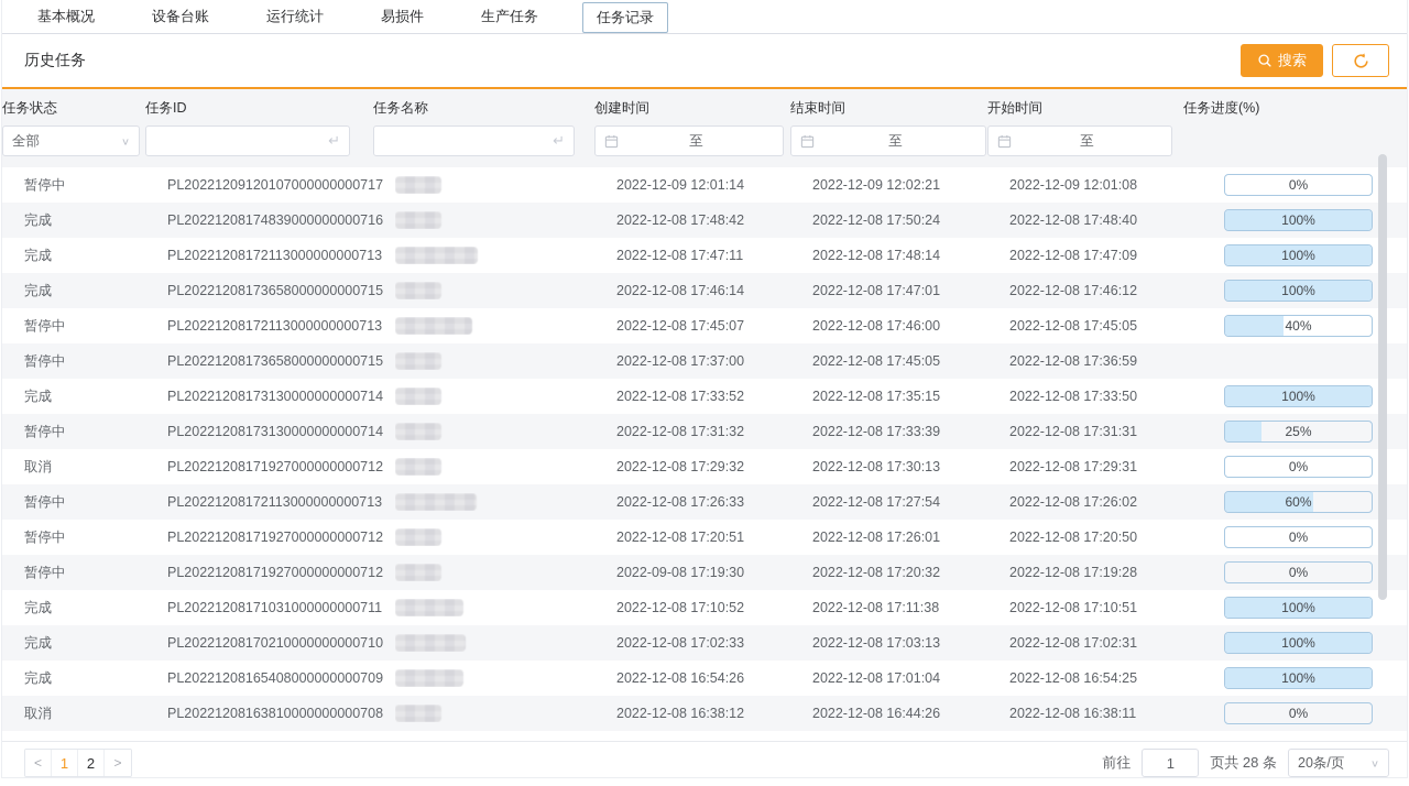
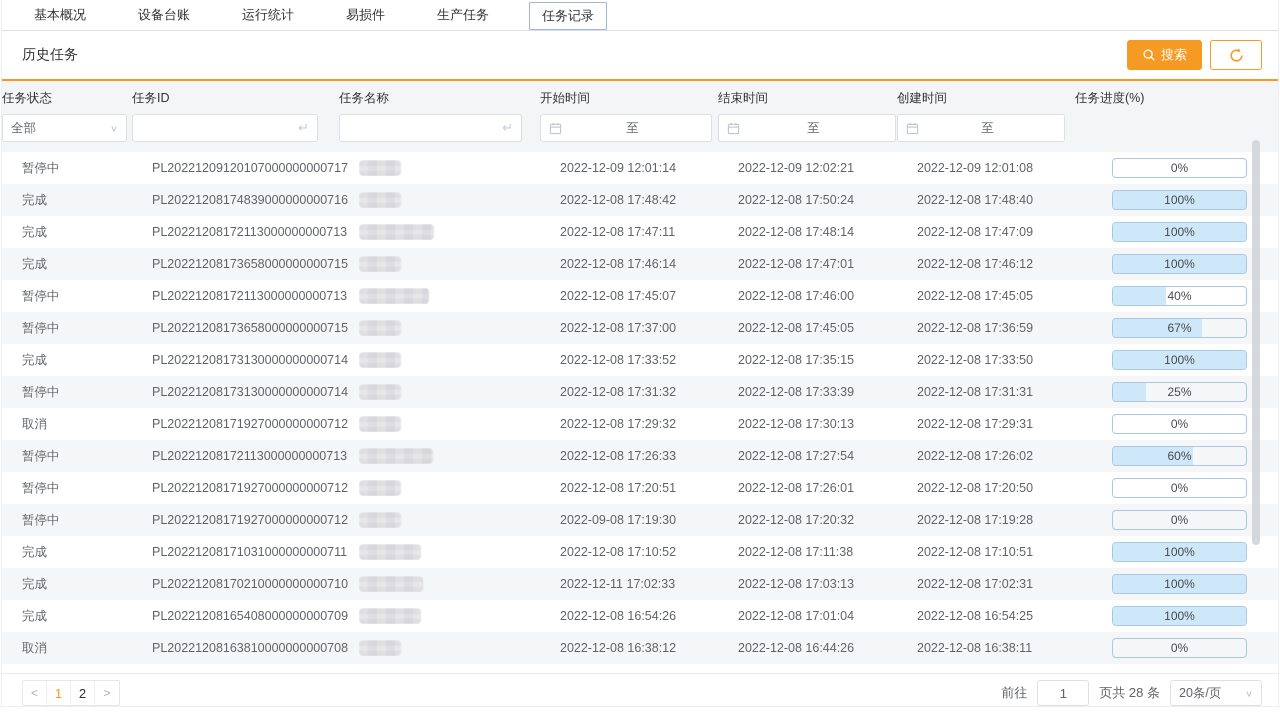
  基本概况
  设备台账
  运行统计
  易损件
  生产任务
  任务记录
  历史任务
  搜索
  任务状态
  全部
  ∨
  任务ID
  ↵
  任务名称
  ↵
- 创建时间
+ 开始时间
  至
  结束时间
  至
- 开始时间
+ 创建时间
  至
  任务进度(%)
  暂停中
  PL20221209120107000000000717
  2022-12-09 12:01:14
  2022-12-09 12:02:21
  2022-12-09 12:01:08
  0%
  完成
  PL20221208174839000000000716
  2022-12-08 17:48:42
  2022-12-08 17:50:24
  2022-12-08 17:48:40
  100%
  完成
  PL20221208172113000000000713
  2022-12-08 17:47:11
  2022-12-08 17:48:14
  2022-12-08 17:47:09
  100%
  完成
  PL20221208173658000000000715
  2022-12-08 17:46:14
  2022-12-08 17:47:01
  2022-12-08 17:46:12
  100%
  暂停中
  PL20221208172113000000000713
  2022-12-08 17:45:07
  2022-12-08 17:46:00
  2022-12-08 17:45:05
  40%
  暂停中
  PL20221208173658000000000715
  2022-12-08 17:37:00
  2022-12-08 17:45:05
  2022-12-08 17:36:59
+ 67%
  完成
  PL20221208173130000000000714
  2022-12-08 17:33:52
  2022-12-08 17:35:15
  2022-12-08 17:33:50
  100%
  暂停中
  PL20221208173130000000000714
  2022-12-08 17:31:32
  2022-12-08 17:33:39
  2022-12-08 17:31:31
  25%
  取消
  PL20221208171927000000000712
  2022-12-08 17:29:32
  2022-12-08 17:30:13
  2022-12-08 17:29:31
  0%
  暂停中
  PL20221208172113000000000713
  2022-12-08 17:26:33
  2022-12-08 17:27:54
  2022-12-08 17:26:02
  60%
  暂停中
  PL20221208171927000000000712
  2022-12-08 17:20:51
  2022-12-08 17:26:01
  2022-12-08 17:20:50
  0%
  暂停中
  PL20221208171927000000000712
  2022-09-08 17:19:30
  2022-12-08 17:20:32
  2022-12-08 17:19:28
  0%
  完成
  PL20221208171031000000000711
  2022-12-08 17:10:52
  2022-12-08 17:11:38
  2022-12-08 17:10:51
  100%
  完成
  PL20221208170210000000000710
- 2022-12-08 17:02:33
+ 2022-12-11 17:02:33
  2022-12-08 17:03:13
  2022-12-08 17:02:31
  100%
  完成
  PL20221208165408000000000709
  2022-12-08 16:54:26
  2022-12-08 17:01:04
  2022-12-08 16:54:25
  100%
  取消
  PL20221208163810000000000708
  2022-12-08 16:38:12
  2022-12-08 16:44:26
  2022-12-08 16:38:11
  0%
  <
  1
  2
  >
  前往
  1
  页共 28 条
  20条/页
  ∨
